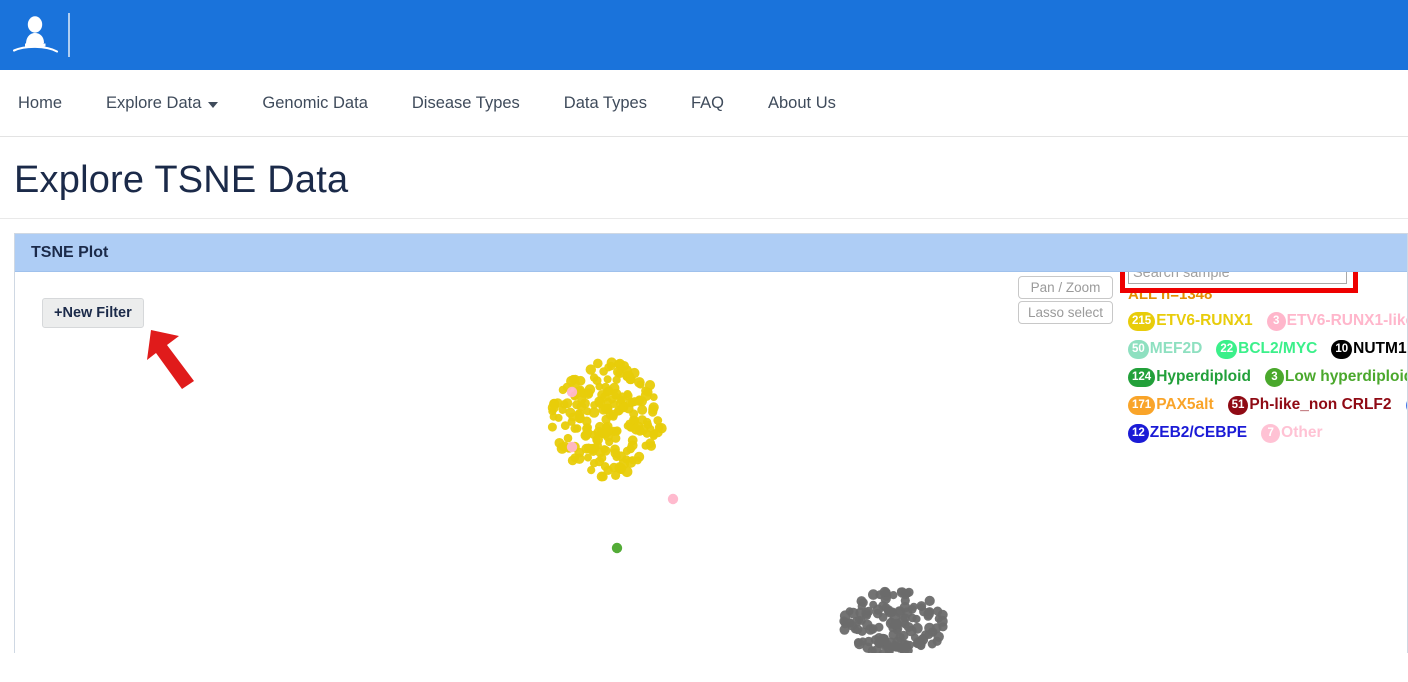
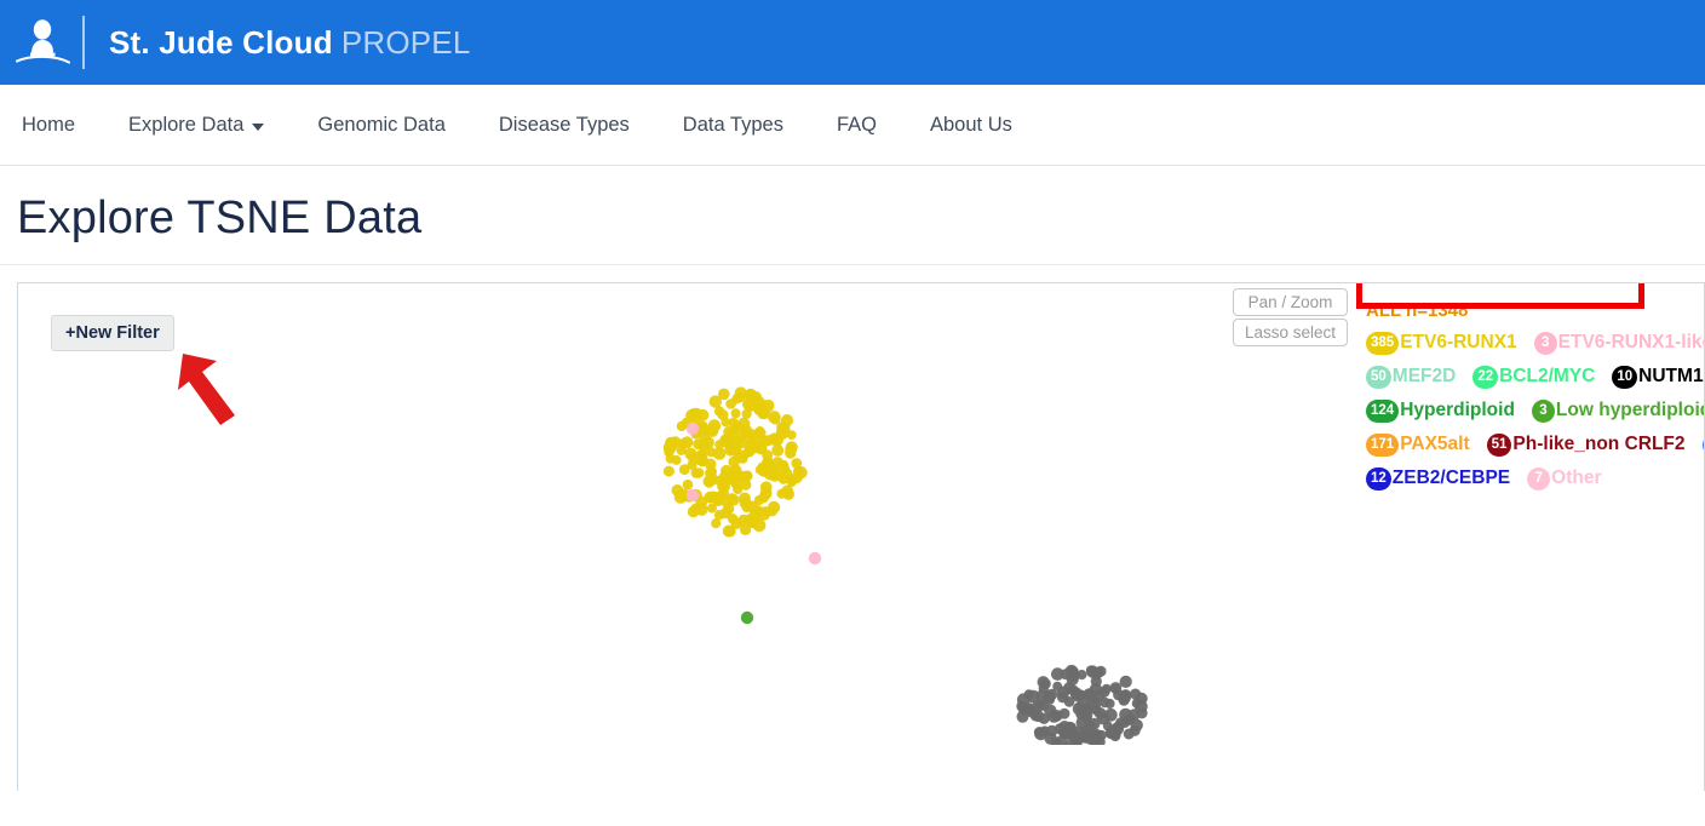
+ St. Jude Cloud PROPEL
  Home
  Explore Data
  Genomic Data
  Disease Types
  Data Types
  FAQ
  About Us
  Explore TSNE Data
- TSNE Plot
  +New Filter
  Pan / Zoom
  Lasso select
  ALL n=1348
- 215
+ 385
  ETV6-RUNX1
  3
  ETV6-RUNX1-lik
  50
  MEF2D
  22
  BCL2/MYC
  10
  NUTM1
  124
  Hyperdiploid
  3
  Low hyperdiploi
  171
  PAX5alt
  51
  Ph-like_non CRLF2
  12
  ZEB2/CEBPE
  7
  Other
- Search sample
